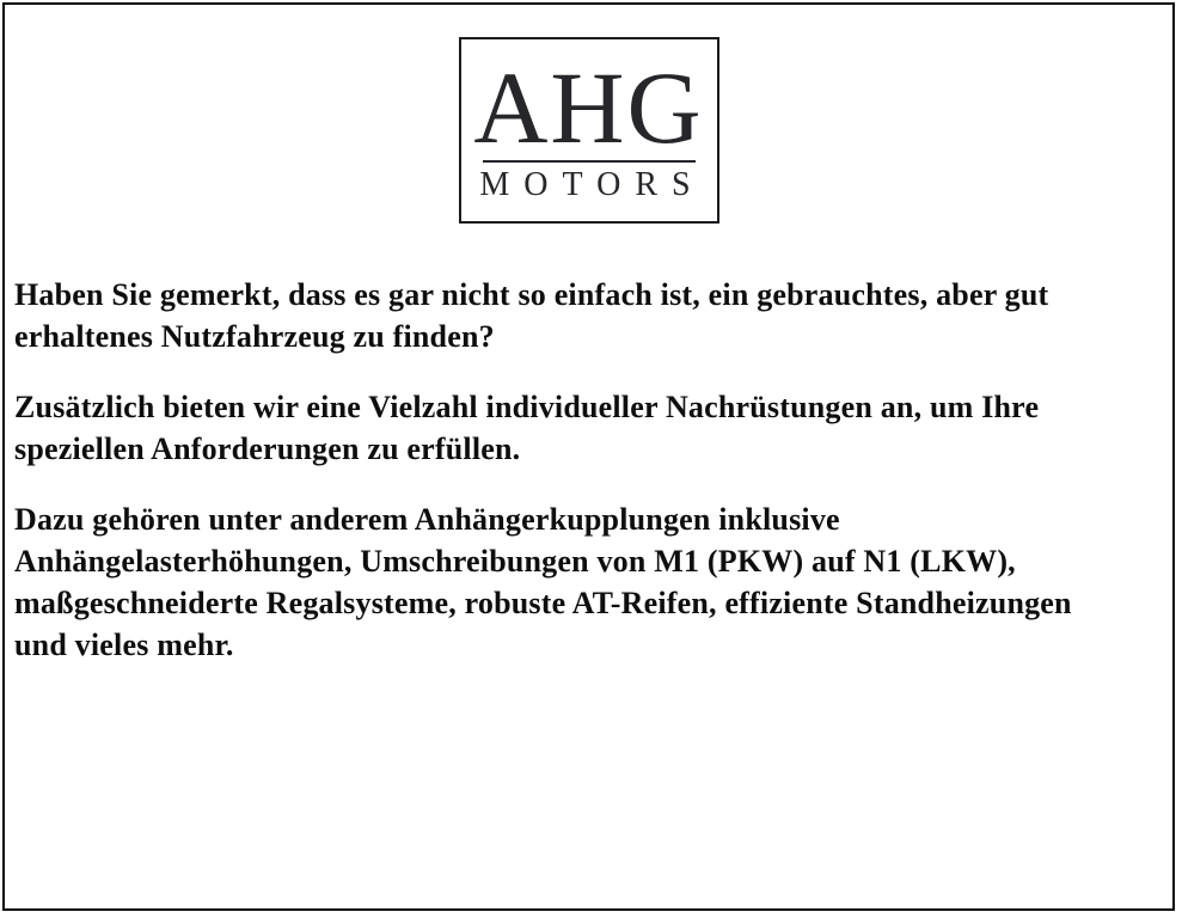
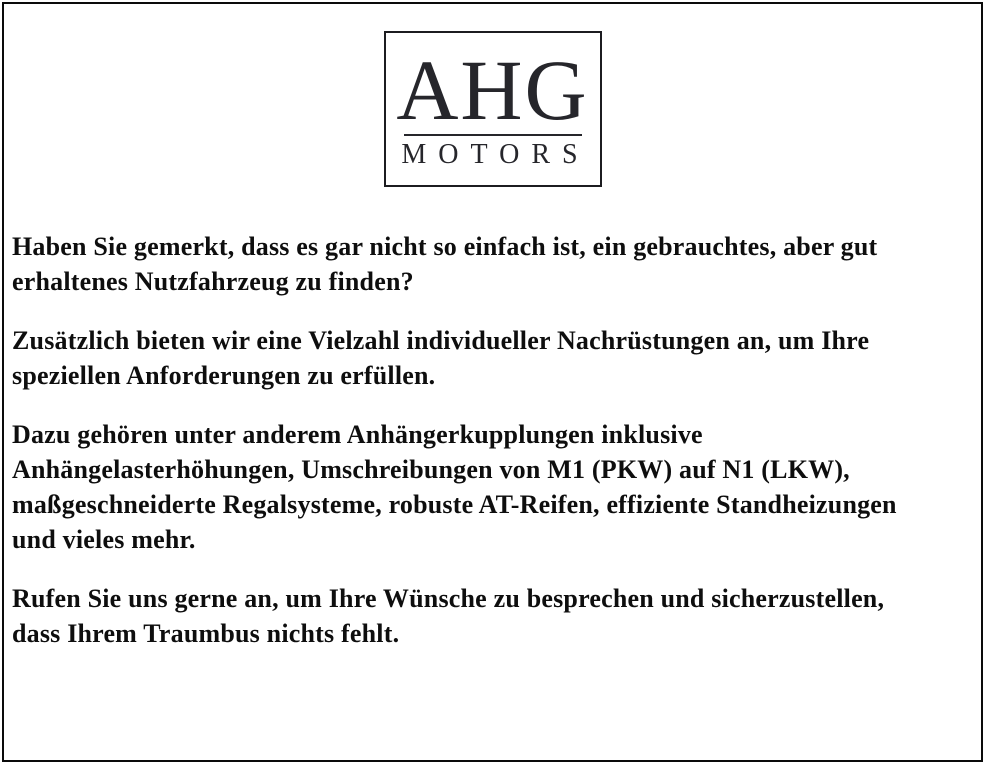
  AHG
  MOTORS
  Haben Sie gemerkt, dass es gar nicht so einfach ist, ein gebrauchtes, aber gut
  erhaltenes Nutzfahrzeug zu finden?
  Zusätzlich bieten wir eine Vielzahl individueller Nachrüstungen an, um Ihre
  speziellen Anforderungen zu erfüllen.
  Dazu gehören unter anderem Anhängerkupplungen inklusive
  Anhängelasterhöhungen, Umschreibungen von M1 (PKW) auf N1 (LKW),
  maßgeschneiderte Regalsysteme, robuste AT-Reifen, effiziente Standheizungen
  und vieles mehr.
+ Rufen Sie uns gerne an, um Ihre Wünsche zu besprechen und sicherzustellen,
+ dass Ihrem Traumbus nichts fehlt.
